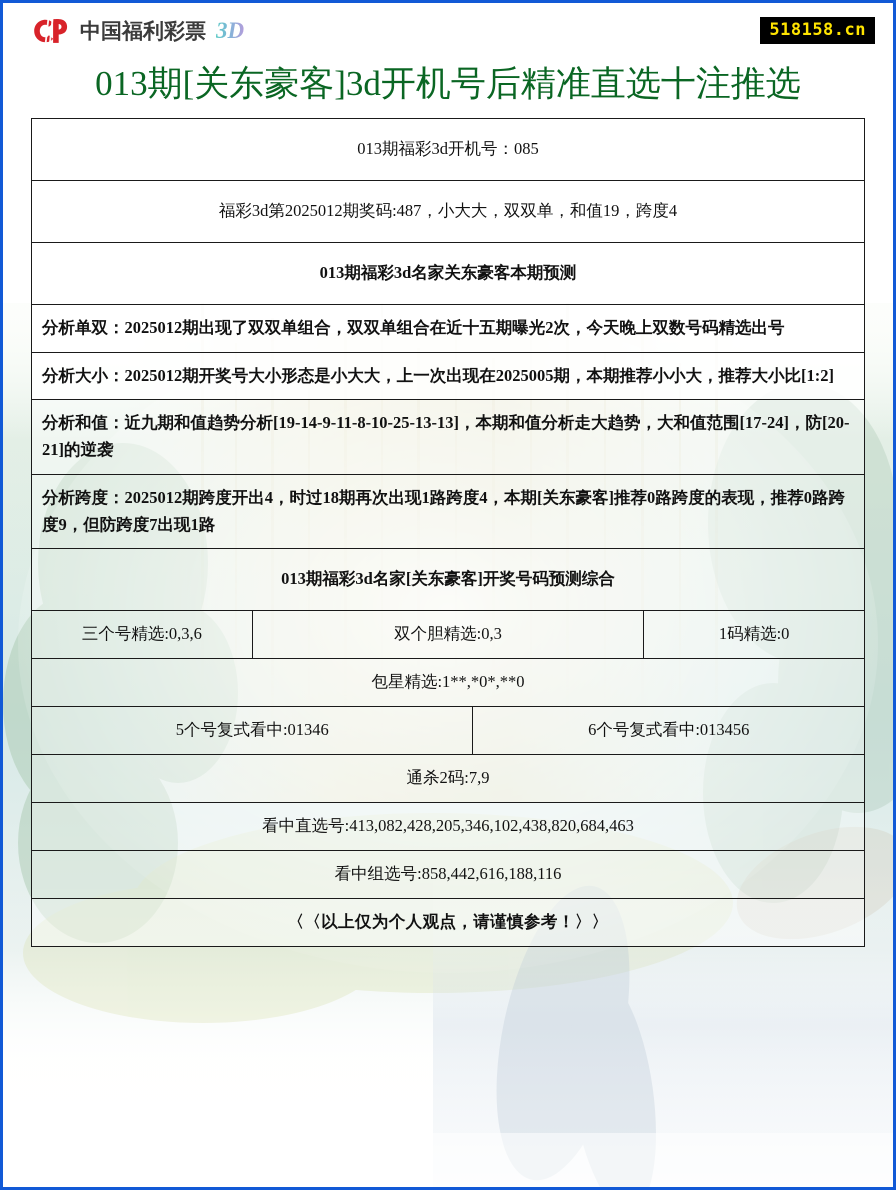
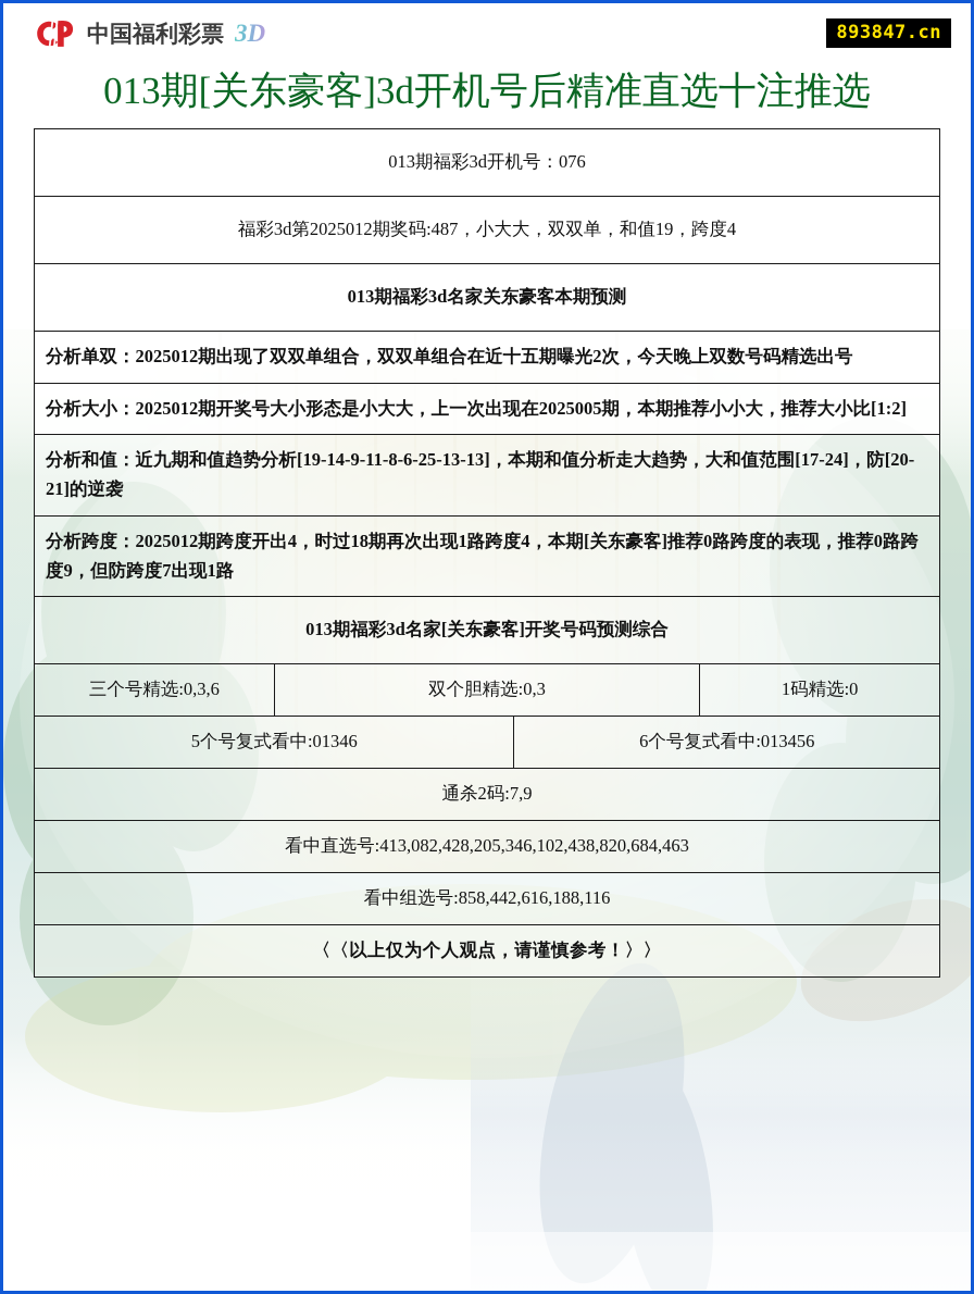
  中国福利彩票
  3D
- 518158.cn
+ 893847.cn
  013期[关东豪客]3d开机号后精准直选十注推选
- 013期福彩3d开机号：085
+ 013期福彩3d开机号：076
  福彩3d第2025012期奖码:487，小大大，双双单，和值19，跨度4
  013期福彩3d名家关东豪客本期预测
  分析单双：2025012期出现了双双单组合，双双单组合在近十五期曝光2次，今天晚上双数号码精选出号
  分析大小：2025012期开奖号大小形态是小大大，上一次出现在2025005期，本期推荐小小大，推荐大小比[1:2]
- 分析和值：近九期和值趋势分析[19-14-9-11-8-10-25-13-13]，本期和值分析走大趋势，大和值范围[17-24]，防[20-21]的逆袭
+ 分析和值：近九期和值趋势分析[19-14-9-11-8-6-25-13-13]，本期和值分析走大趋势，大和值范围[17-24]，防[20-21]的逆袭
  分析跨度：2025012期跨度开出4，时过18期再次出现1路跨度4，本期[关东豪客]推荐0路跨度的表现，推荐0路跨度9，但防跨度7出现1路
  013期福彩3d名家[关东豪客]开奖号码预测综合
  三个号精选:0,3,6	双个胆精选:0,3	1码精选:0
- 包星精选:1**,*0*,**0
  5个号复式看中:01346	6个号复式看中:013456
  通杀2码:7,9
  看中直选号:413,082,428,205,346,102,438,820,684,463
  看中组选号:858,442,616,188,116
  〈〈以上仅为个人观点，请谨慎参考！〉〉
